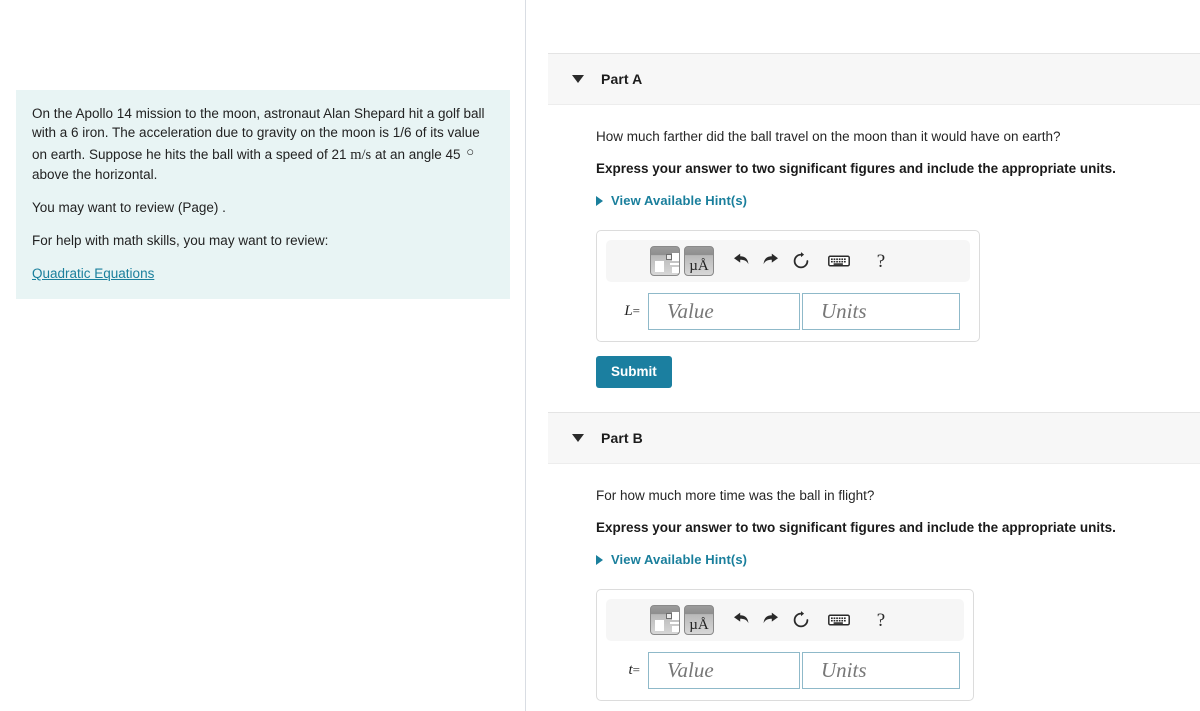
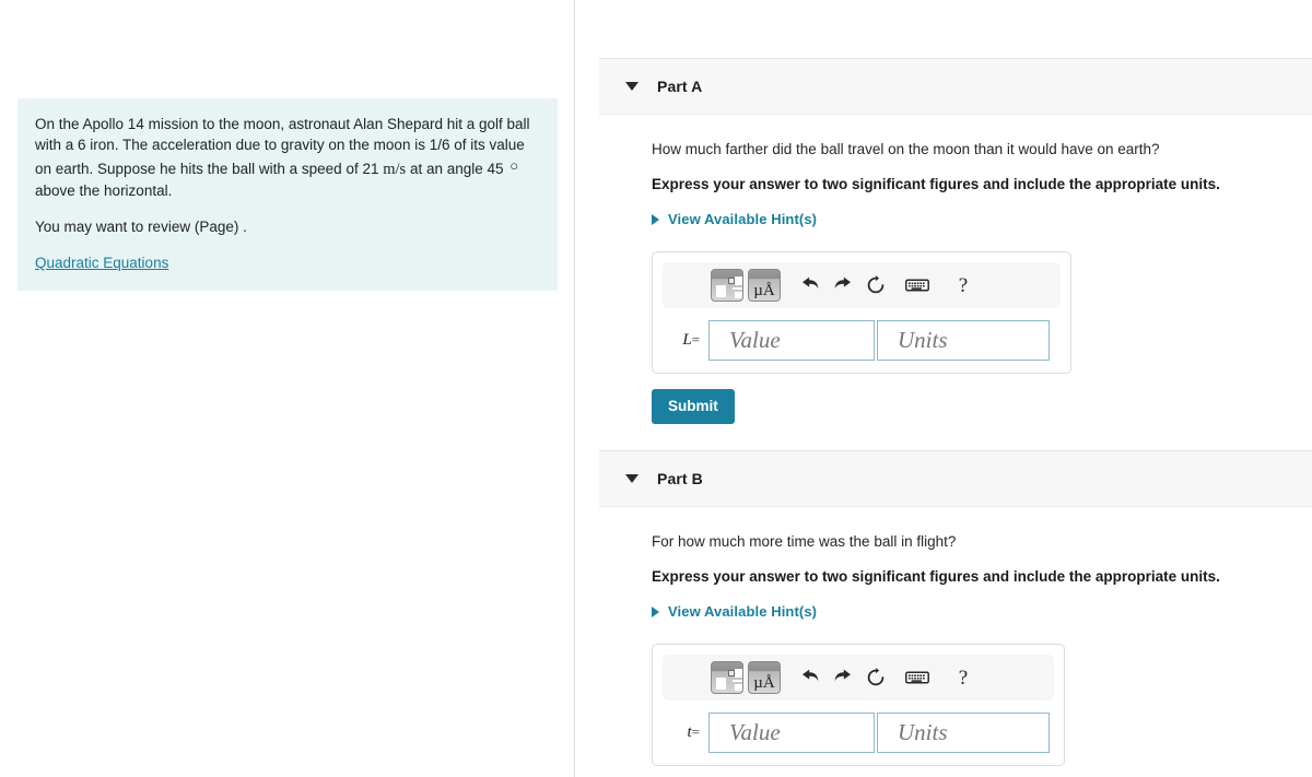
  On the Apollo 14 mission to the moon, astronaut Alan Shepard hit a golf ball with a 6 iron. The acceleration due to gravity on the moon is 1/6 of its value on earth. Suppose he hits the ball with a speed of 21 m/s at an angle 45 ○ above the horizontal.
  You may want to review (Page) .
- For help with math skills, you may want to review:
  Quadratic Equations
  Part A
  How much farther did the ball travel on the moon than it would have on earth?
  Express your answer to two significant figures and include the appropriate units.
  View Available Hint(s)
  µÅ
  ?
  L=
  Value
  Units
  Submit
  Part B
  For how much more time was the ball in flight?
  Express your answer to two significant figures and include the appropriate units.
  View Available Hint(s)
  µÅ
  ?
  t=
  Value
  Units
